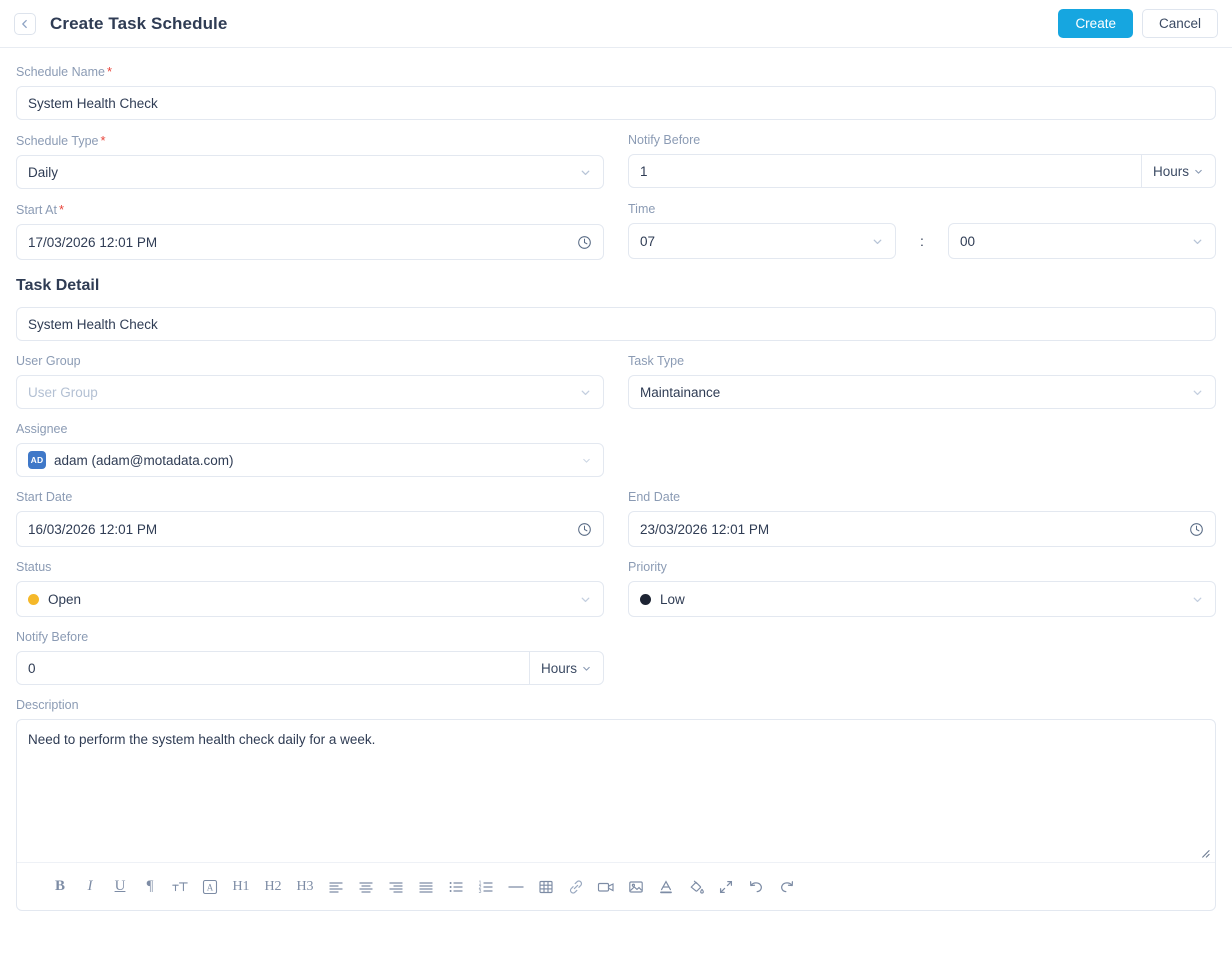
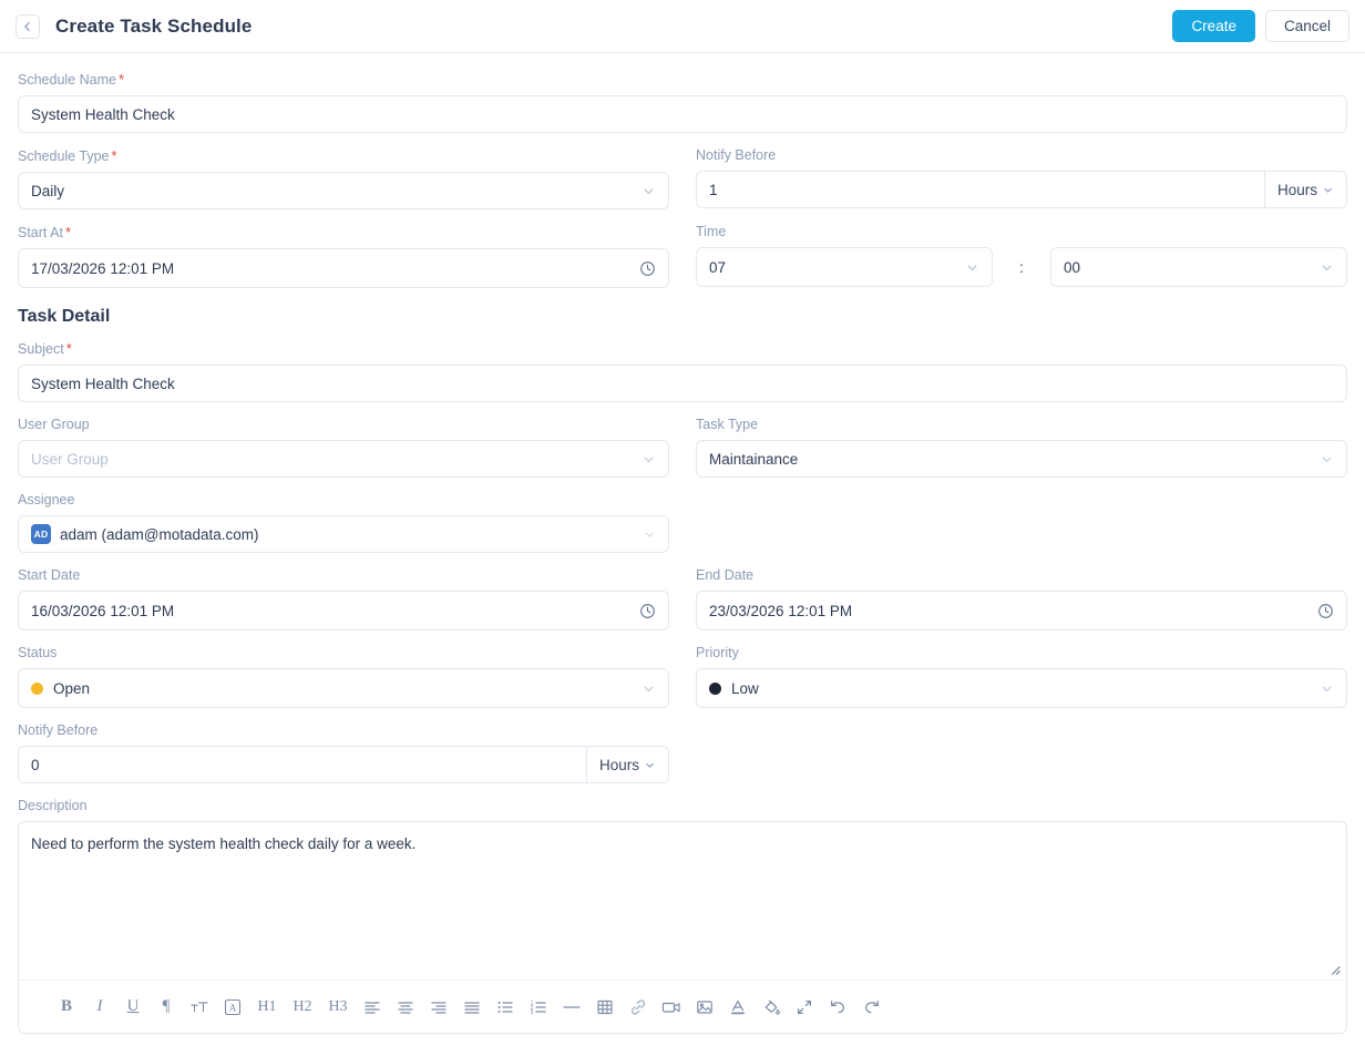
  Create Task Schedule
  Create
  Cancel
  Schedule Name *
  System Health Check
  Schedule Type *
  Daily
  Notify Before
  1
  Hours
  Start At *
  17/03/2026 12:01 PM
  Time
  07
  :
  00
  Task Detail
+ Subject *
  System Health Check
  User Group
  User Group
  Task Type
  Maintainance
  Assignee
  AD
  adam (adam@motadata.com)
  Start Date
  16/03/2026 12:01 PM
  End Date
  23/03/2026 12:01 PM
  Status
  Open
  Priority
  Low
  Notify Before
  0
  Hours
  Description
  Need to perform the system health check daily for a week.
  B
  I
  U
  ¶
  A
  H1
  H2
  H3
